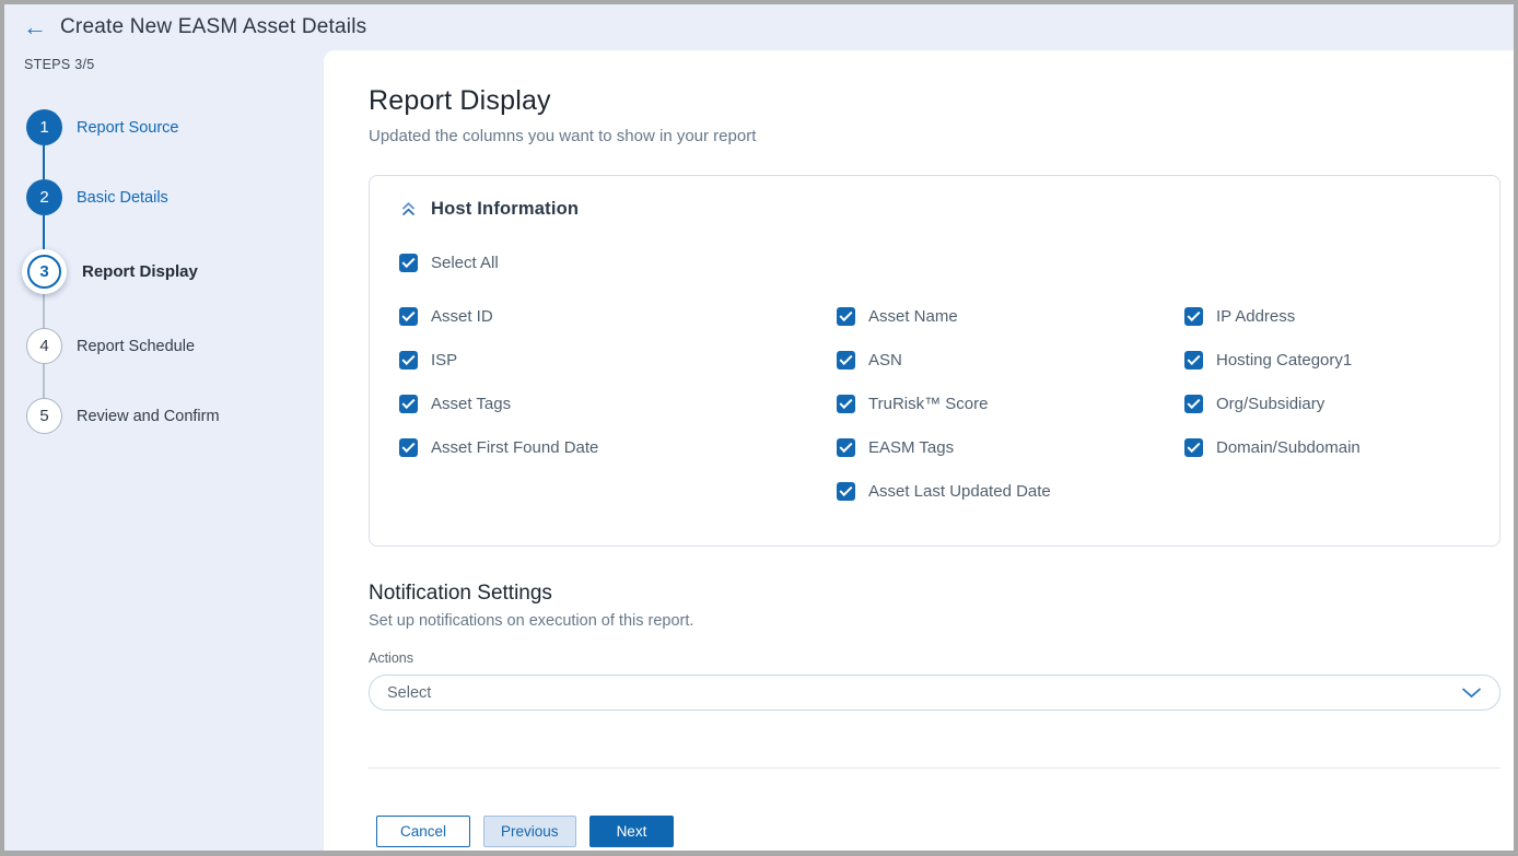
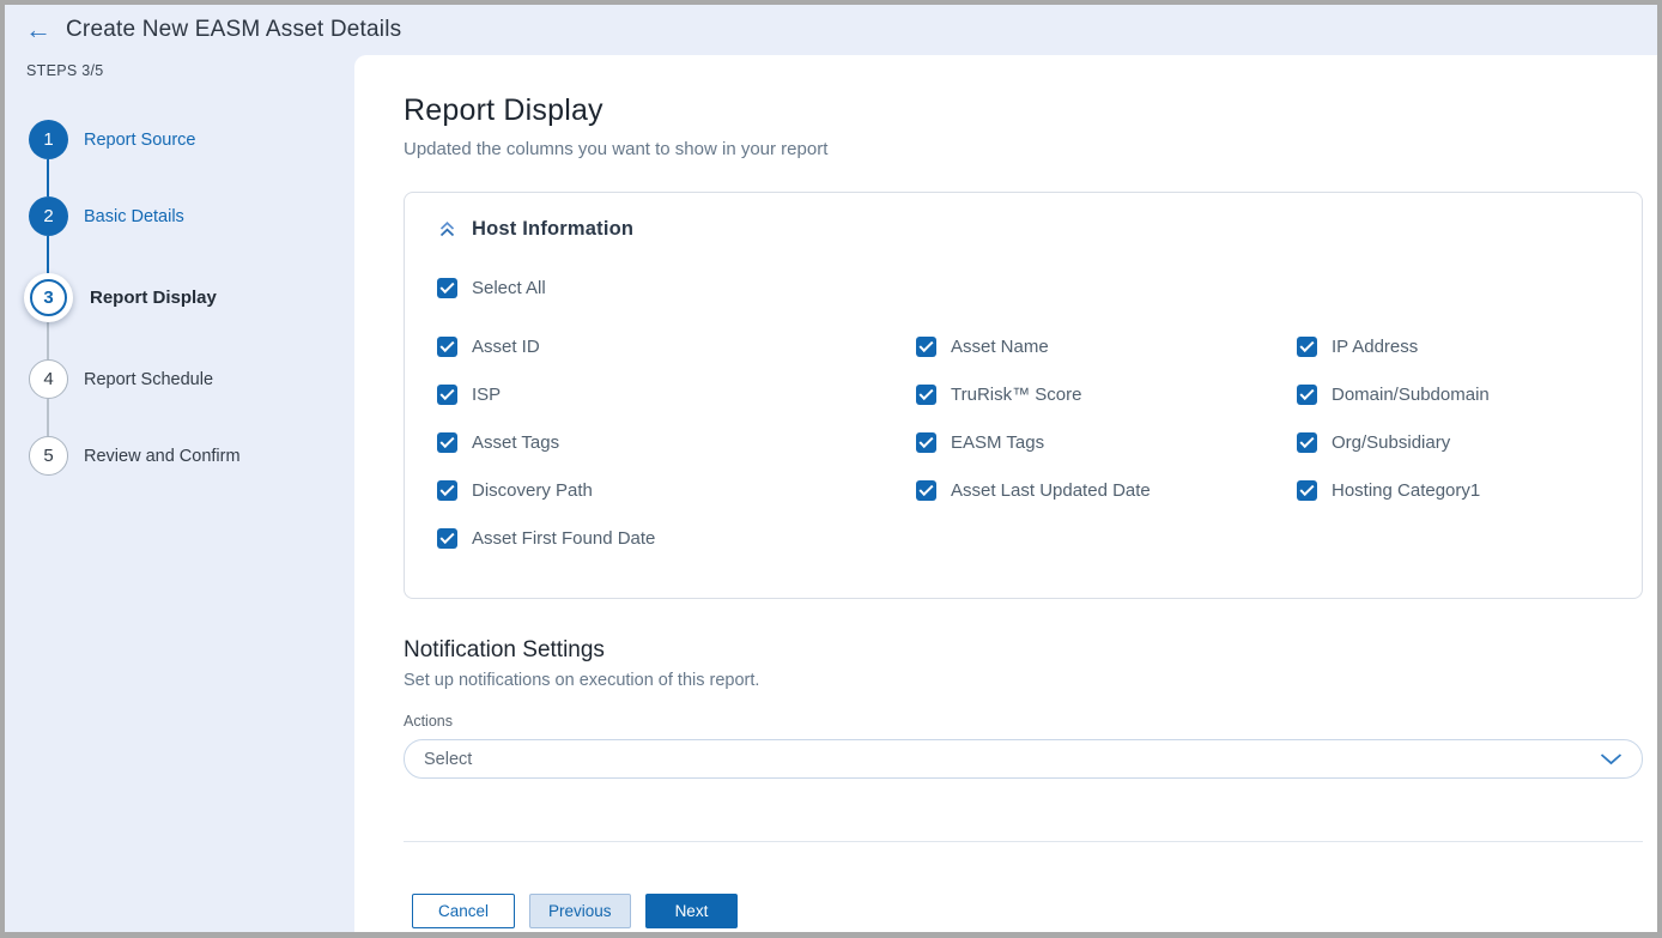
  ←
  Create New EASM Asset Details
  STEPS 3/5
  1
  Report Source
  2
  Basic Details
  3
  Report Display
  4
  Report Schedule
  5
  Review and Confirm
  Report Display
  Updated the columns you want to show in your report
  Host Information
  Select All
  Asset ID
  ISP
  Asset Tags
+ Discovery Path
  Asset First Found Date
  Asset Name
- ASN
  TruRisk™ Score
  EASM Tags
  Asset Last Updated Date
  IP Address
- Hosting Category1
+ Domain/Subdomain
  Org/Subsidiary
- Domain/Subdomain
+ Hosting Category1
  Notification Settings
  Set up notifications on execution of this report.
  Actions
  Select
  Cancel
  Previous
  Next
